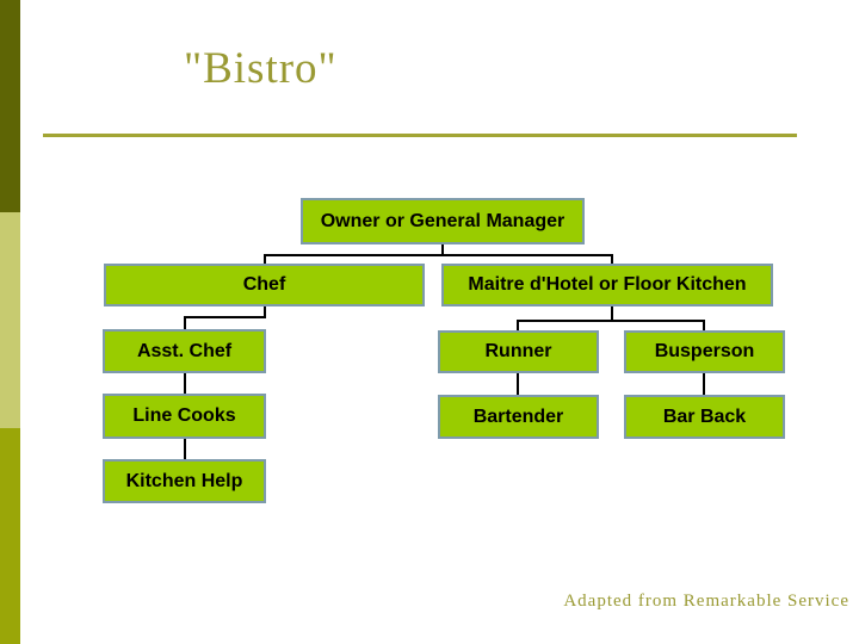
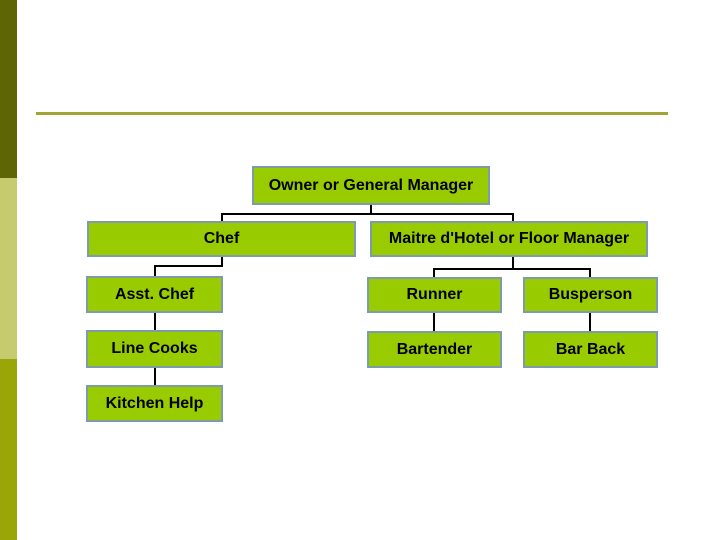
- "Bistro"
  Owner or General Manager
  Chef
- Maitre d'Hotel or Floor Kitchen
+ Maitre d'Hotel or Floor Manager
  Asst. Chef
  Runner
  Busperson
  Line Cooks
  Bartender
  Bar Back
  Kitchen Help
- Adapted from Remarkable Service
